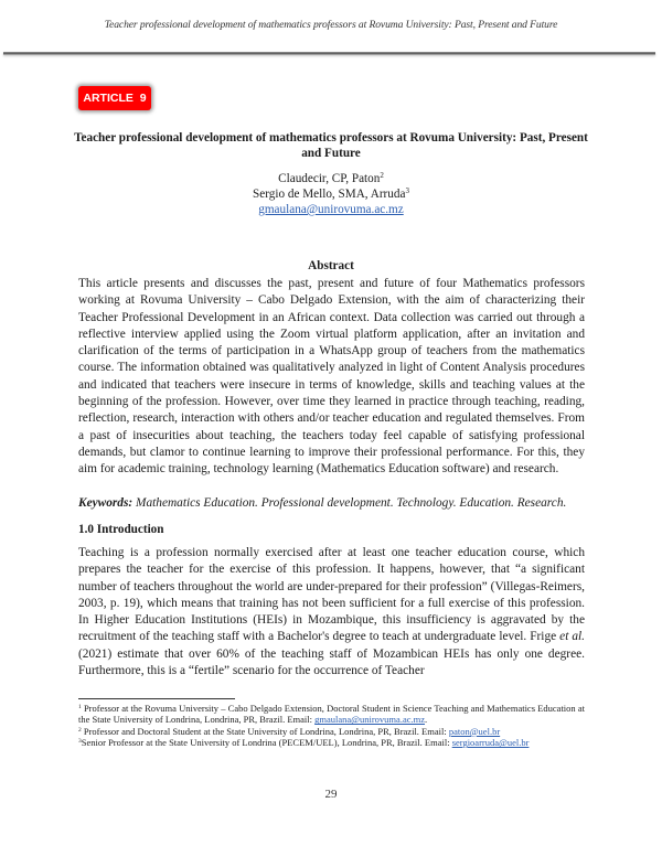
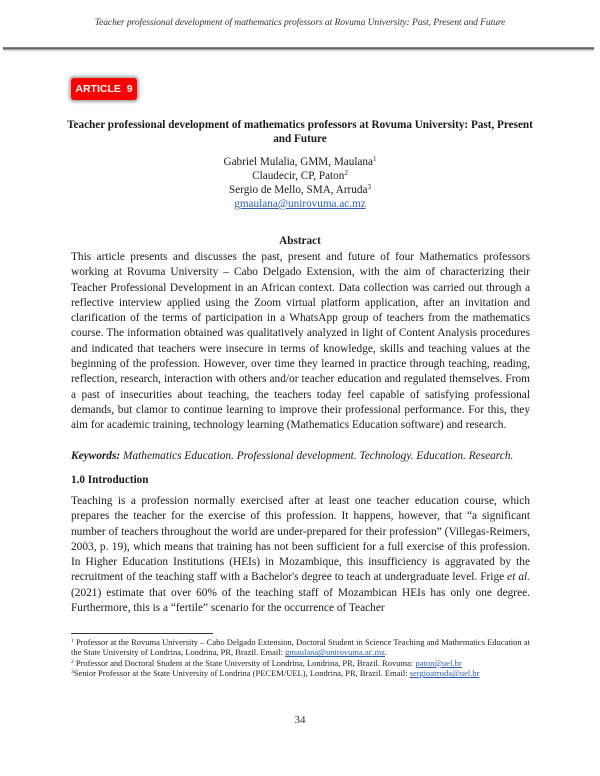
  Teacher professional development of mathematics professors at Rovuma University: Past, Present and Future
  ARTICLE 9
  Teacher professional development of mathematics professors at Rovuma University: Past, Present and Future
+ Gabriel Mulalia, GMM, Maulana1
  Claudecir, CP, Paton2
  Sergio de Mello, SMA, Arruda3
  gmaulana@unirovuma.ac.mz
  Abstract
  This article presents and discusses the past, present and future of four Mathematics professors working at Rovuma University – Cabo Delgado Extension, with the aim of characterizing their Teacher Professional Development in an African context. Data collection was carried out through a reflective interview applied using the Zoom virtual platform application, after an invitation and clarification of the terms of participation in a WhatsApp group of teachers from the mathematics course. The information obtained was qualitatively analyzed in light of Content Analysis procedures and indicated that teachers were insecure in terms of knowledge, skills and teaching values at the beginning of the profession. However, over time they learned in practice through teaching, reading, reflection, research, interaction with others and/or teacher education and regulated themselves. From a past of insecurities about teaching, the teachers today feel capable of satisfying professional demands, but clamor to continue learning to improve their professional performance. For this, they aim for academic training, technology learning (Mathematics Education software) and research.
  Keywords: Mathematics Education. Professional development. Technology. Education. Research.
  1.0 Introduction
  Teaching is a profession normally exercised after at least one teacher education course, which prepares the teacher for the exercise of this profession. It happens, however, that “a significant number of teachers throughout the world are under-prepared for their profession” (Villegas-Reimers, 2003, p. 19), which means that training has not been sufficient for a full exercise of this profession. In Higher Education Institutions (HEIs) in Mozambique, this insufficiency is aggravated by the recruitment of the teaching staff with a Bachelor's degree to teach at undergraduate level. Frige et al. (2021) estimate that over 60% of the teaching staff of Mozambican HEIs has only one degree. Furthermore, this is a “fertile” scenario for the occurrence of Teacher
  Professor at the Rovuma University – Cabo Delgado Extension, Doctoral Student in Science Teaching and Mathematics Education at the State University of Londrina, Londrina, PR, Brazil. Email: gmaulana@unirovuma.ac.mz.
- Professor and Doctoral Student at the State University of Londrina, Londrina, PR, Brazil. Email: paton@uel.br
+ Professor and Doctoral Student at the State University of Londrina, Londrina, PR, Brazil. Rovuma: paton@uel.br
  Senior Professor at the State University of Londrina (PECEM/UEL), Londrina, PR, Brazil. Email: sergioarruda@uel.br
- 29
+ 34
